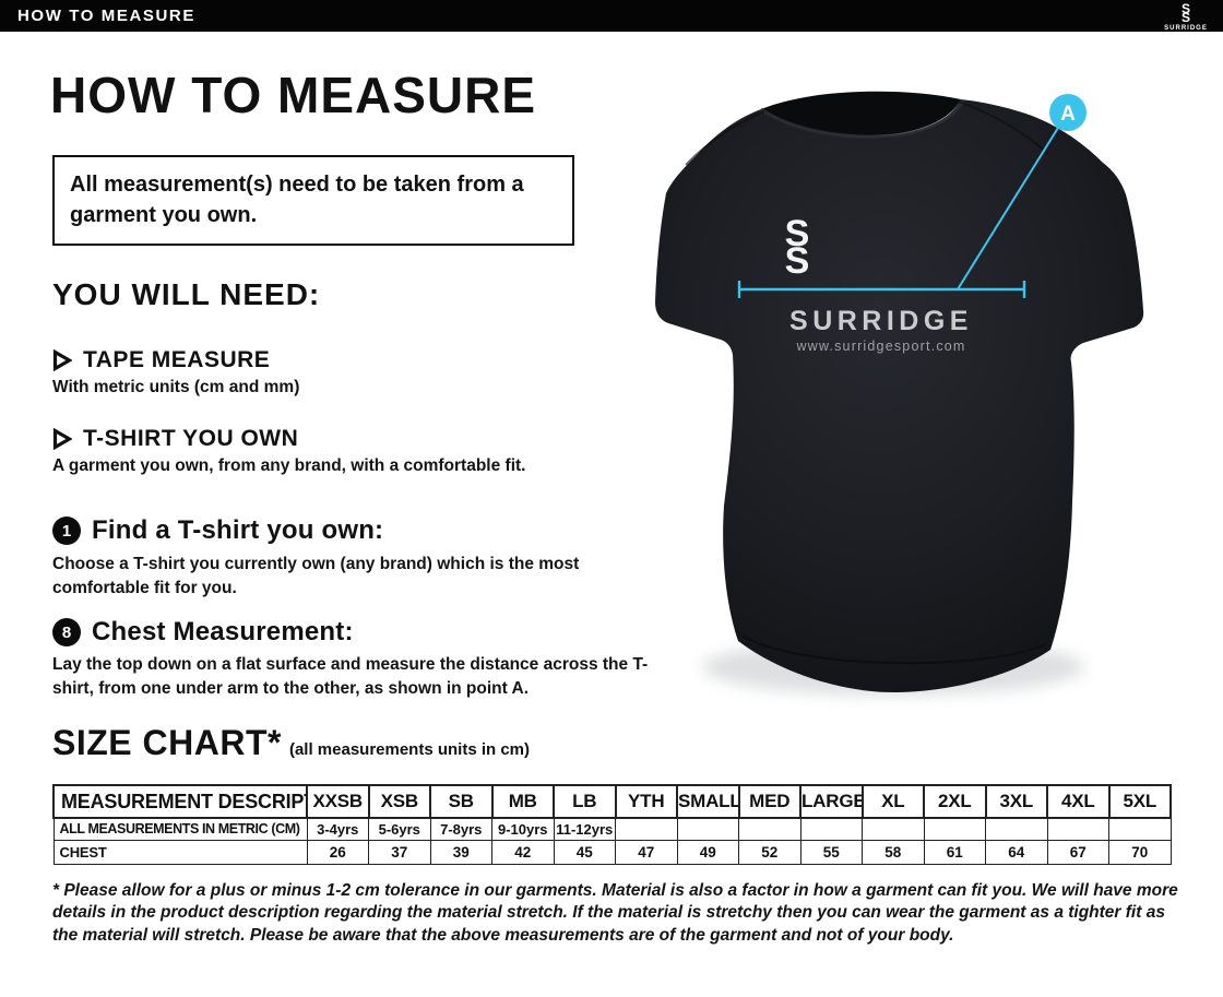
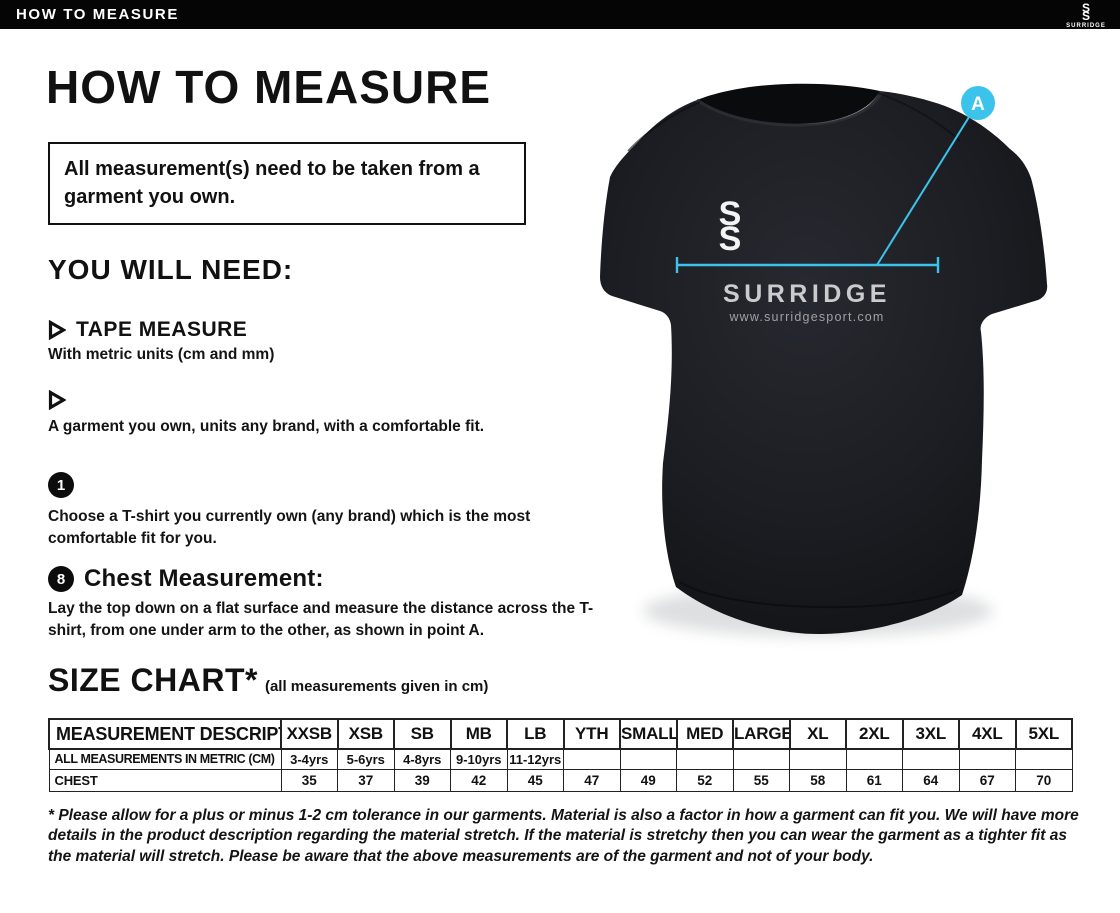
  HOW TO MEASURE
  S
  S
  HOW TO MEASURE
  All measurement(s) need to be taken from a garment you own.
  YOU WILL NEED:
  TAPE MEASURE
  With metric units (cm and mm)
- T-SHIRT YOU OWN
- A garment you own, from any brand, with a comfortable fit.
+ A garment you own, units any brand, with a comfortable fit.
  1
- Find a T-shirt you own:
  Choose a T-shirt you currently own (any brand) which is the most comfortable fit for you.
  8
  Chest Measurement:
  Lay the top down on a flat surface and measure the distance across the T-shirt, from one under arm to the other, as shown in point A.
  SIZE CHART*
- (all measurements units in cm)
+ (all measurements given in cm)
  MEASUREMENT DESCRIP	XXSB	XSB	SB	MB	LB	YTH	SMALL	MED	LARGE	XL	2XL	3XL	4XL	5XL
- ALL MEASUREMENTS IN METRIC (CM)	3-4yrs	5-6yrs	7-8yrs	9-10yrs	11-12yrs
+ ALL MEASUREMENTS IN METRIC (CM)	3-4yrs	5-6yrs	4-8yrs	9-10yrs	11-12yrs
- CHEST	26	37	39	42	45	47	49	52	55	58	61	64	67	70
+ CHEST	35	37	39	42	45	47	49	52	55	58	61	64	67	70
  * Please allow for a plus or minus 1-2 cm tolerance in our garments. Material is also a factor in how a garment can fit you. We will have more details in the product description regarding the material stretch. If the material is stretchy then you can wear the garment as a tighter fit as the material will stretch. Please be aware that the above measurements are of the garment and not of your body.
  S
  S
  A
  SURRIDGE
  www.surridgesport.com
